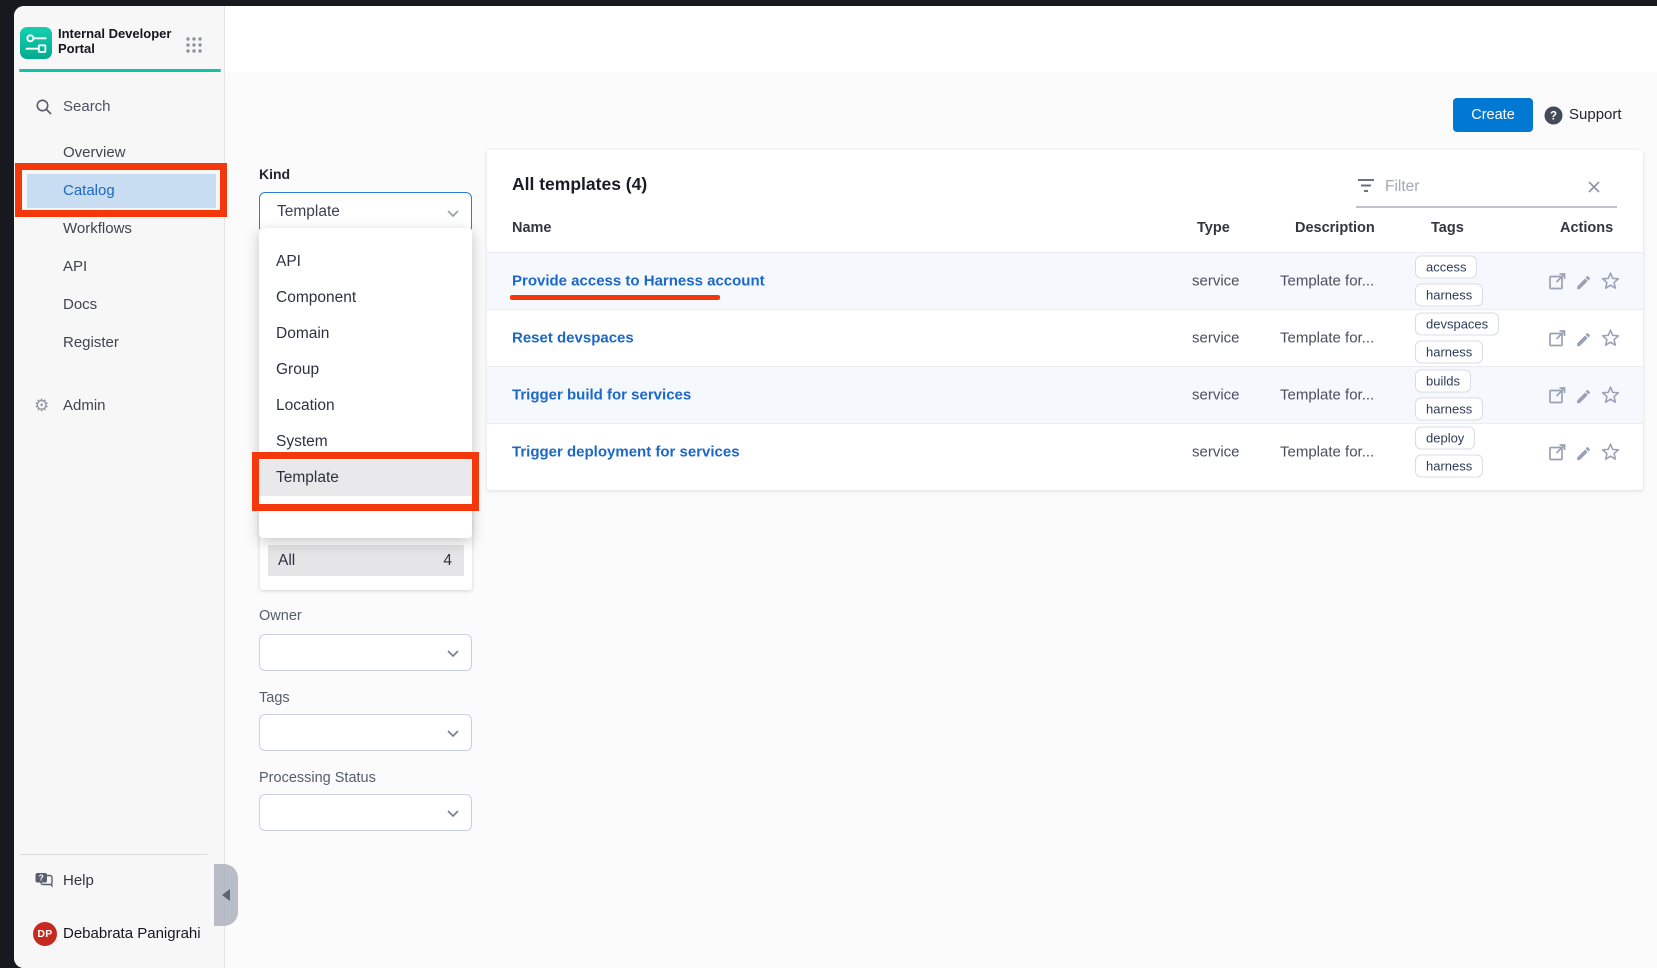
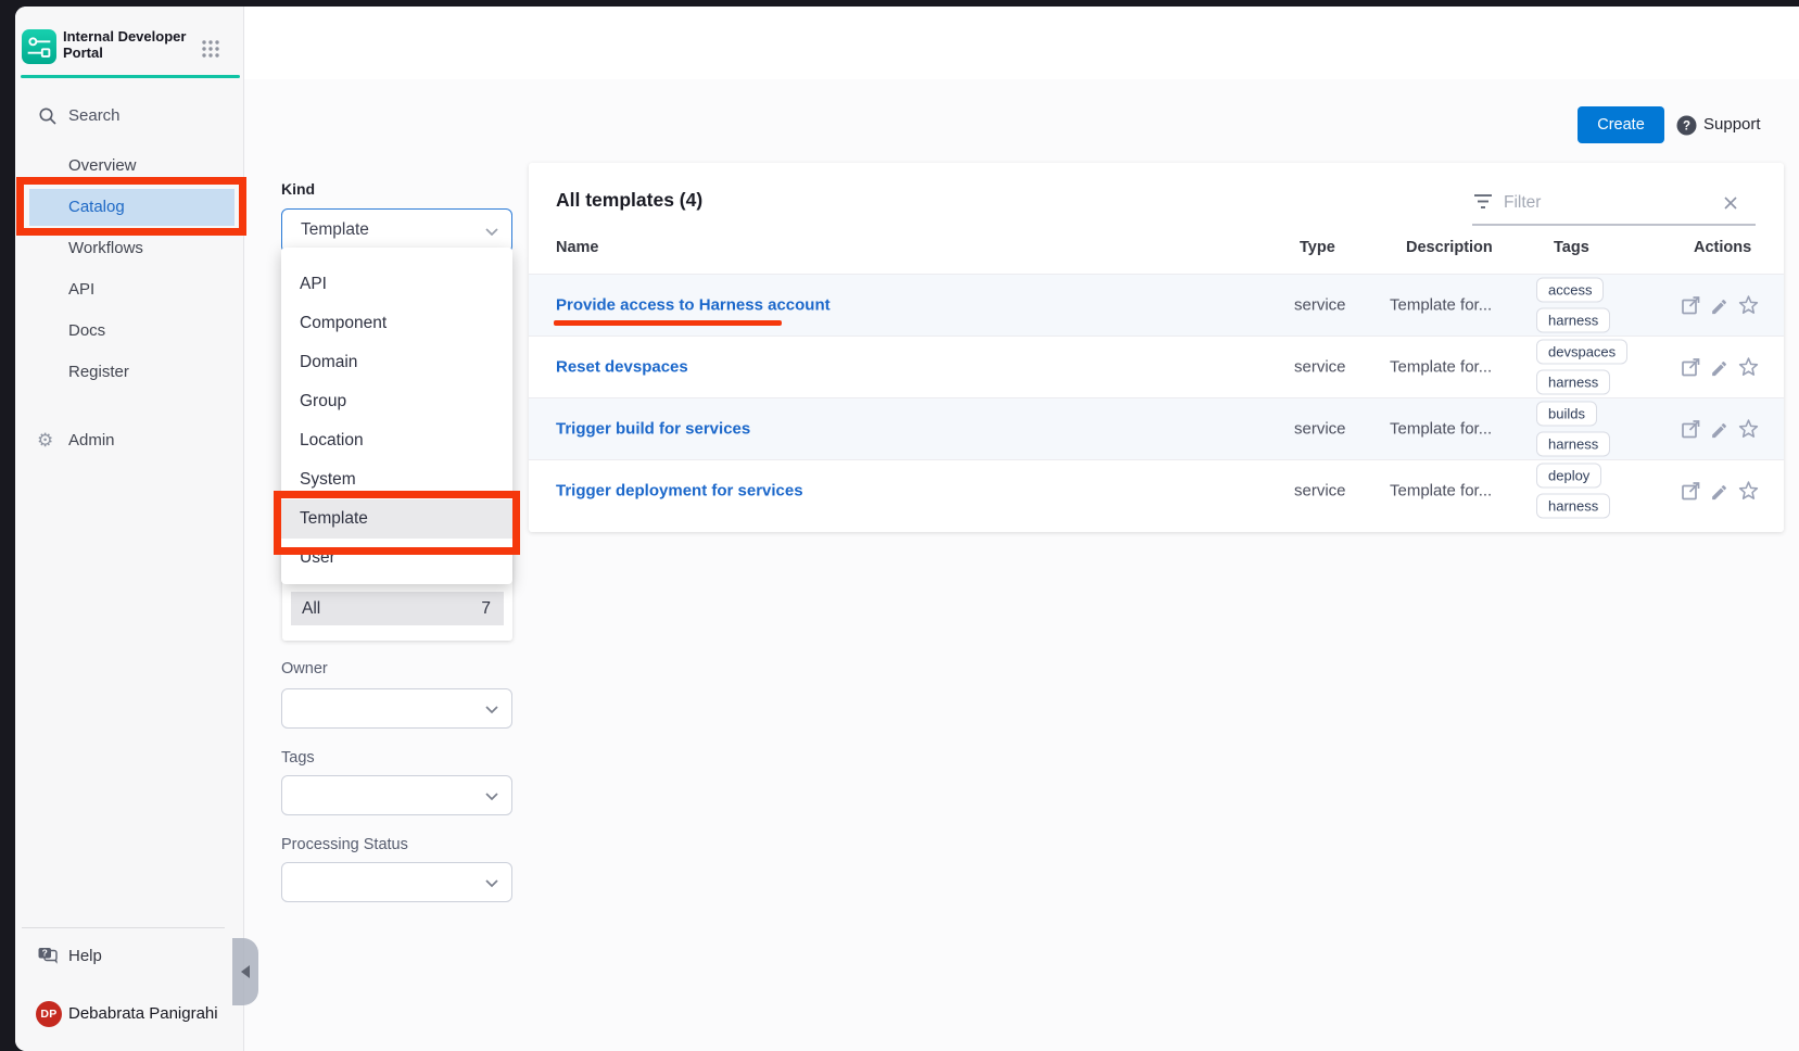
  Internal Developer
  Portal
  Search
  Overview
  Catalog
  Workflows
  API
  Docs
  Register
  ⚙
  Admin
  ?
  Help
  DP
  Debabrata Panigrahi
  Create
  ?
  Support
  Kind
  Template
  API
  Component
  Domain
  Group
  Location
  System
  Template
+ User
  All
- 4
+ 7
  Owner
  Tags
  Processing Status
  All templates (4)
  Filter
  Name
  Type
  Description
  Tags
  Actions
  Provide access to Harness account
  service
  Template for...
  access
  harness
  Reset devspaces
  service
  Template for...
  devspaces
  harness
  Trigger build for services
  service
  Template for...
  builds
  harness
  Trigger deployment for services
  service
  Template for...
  deploy
  harness
